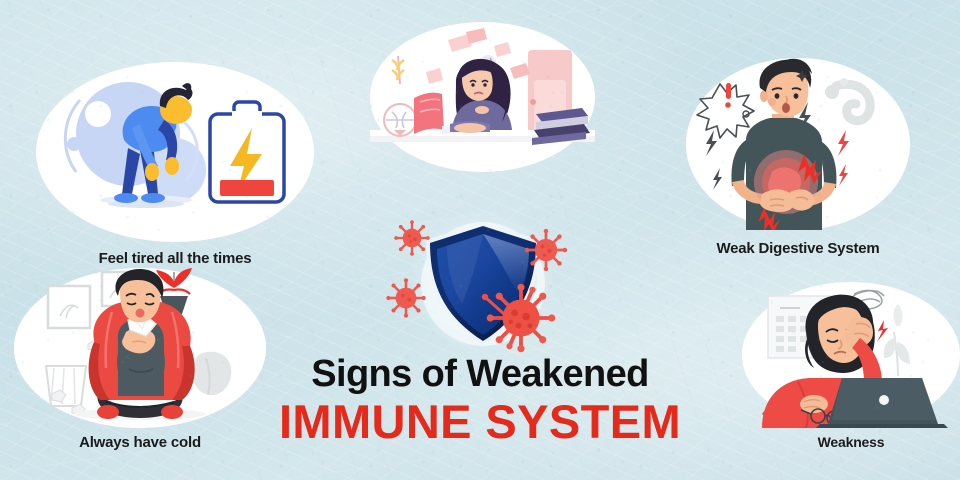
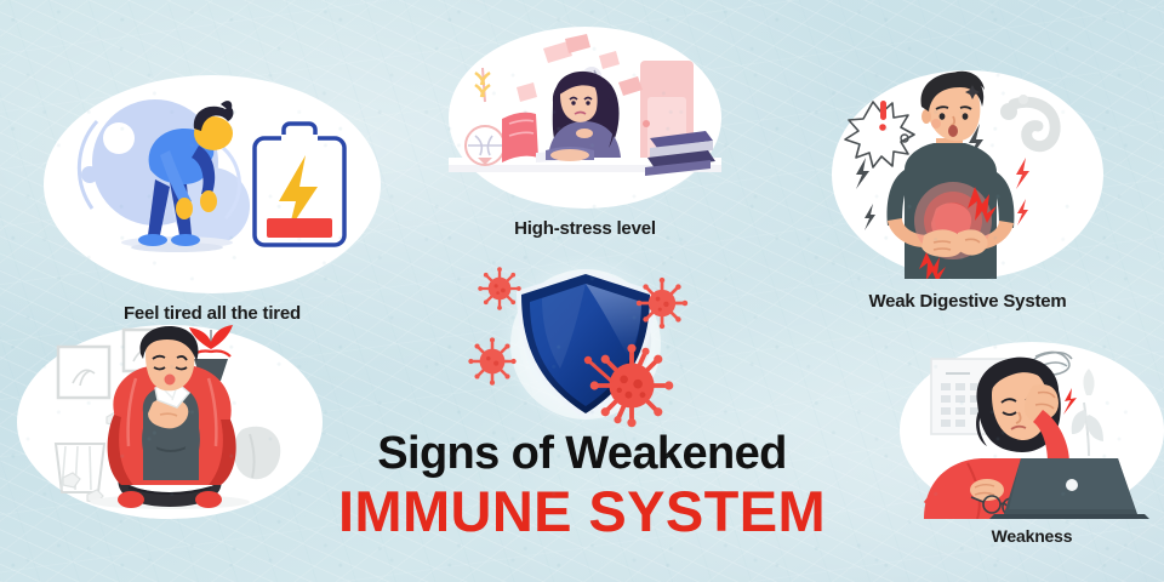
- Feel tired all the times
+ Feel tired all the tired
+ High-stress level
  Weak Digestive System
- Always have cold
  Weakness
  Signs of Weakened
  IMMUNE SYSTEM
